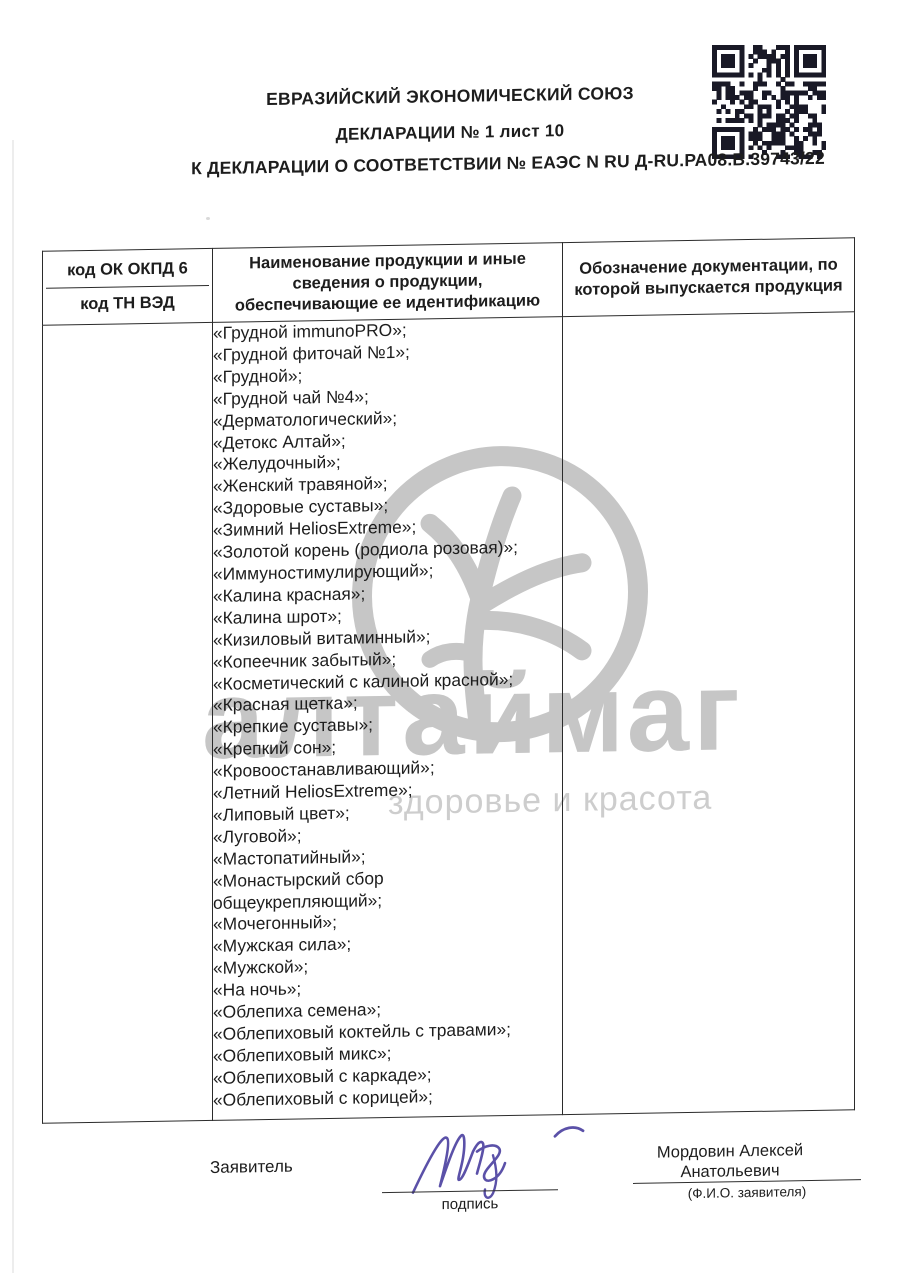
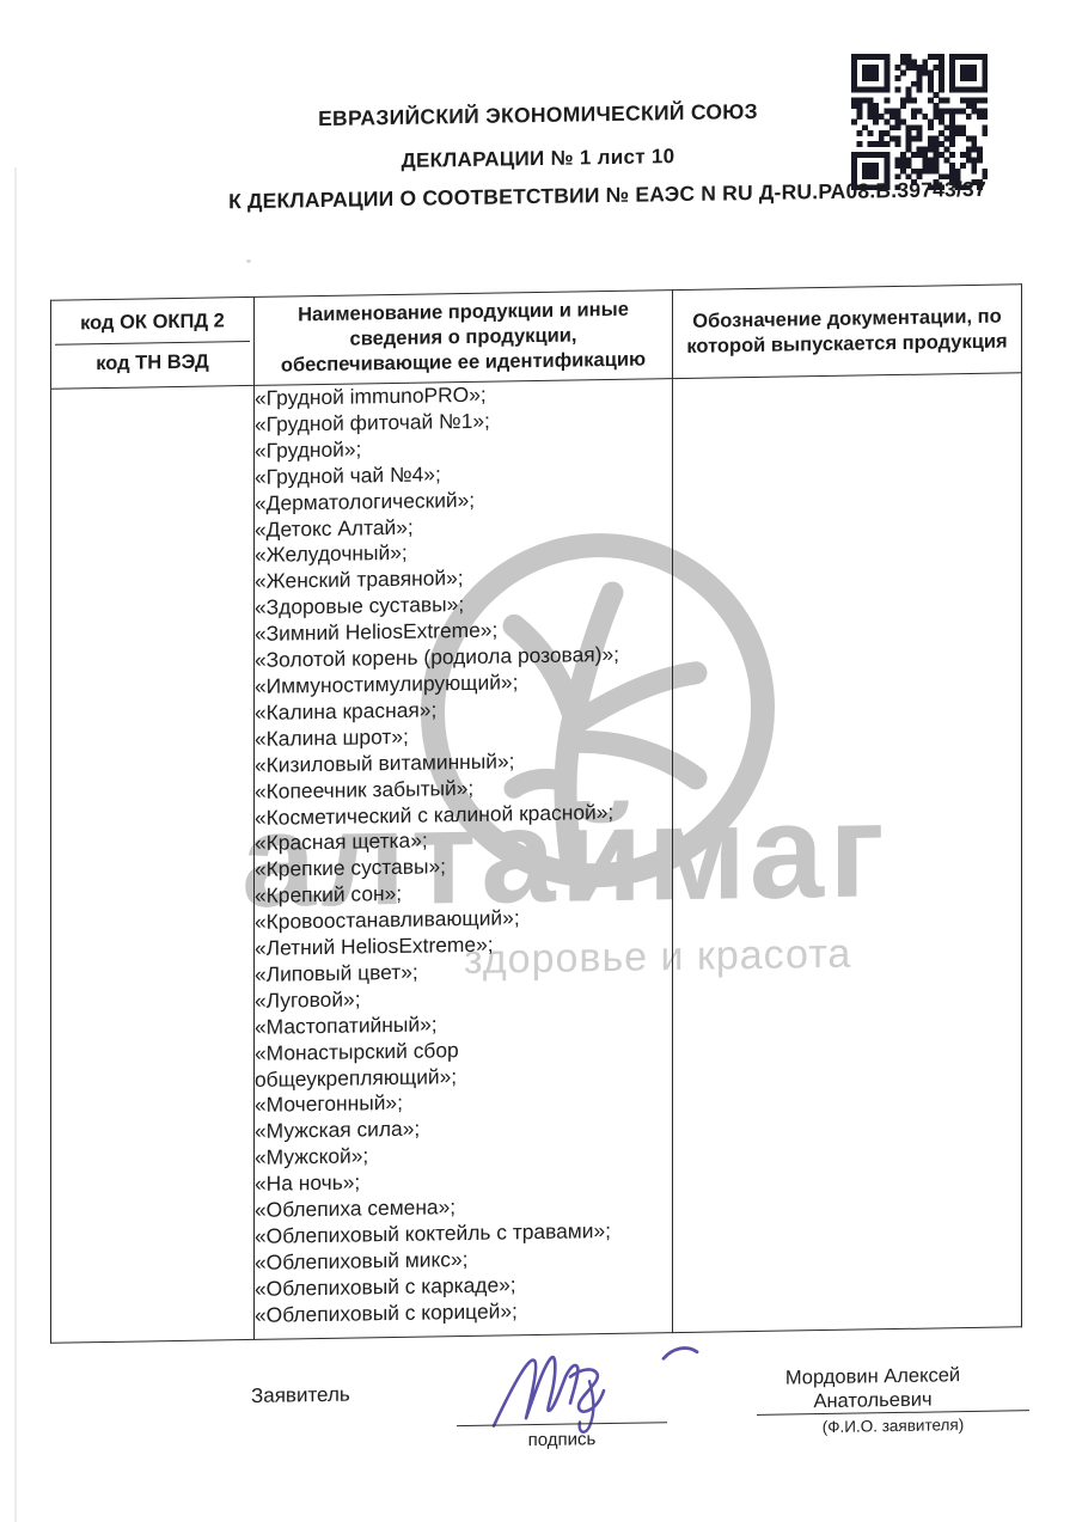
  алтаймаг
  здоровье и красота
  ЕВРАЗИЙСКИЙ ЭКОНОМИЧЕСКИЙ СОЮЗ
  ДЕКЛАРАЦИИ № 1 лист 10
- К ДЕКЛАРАЦИИ О СООТВЕТСТВИИ № ЕАЭС N RU Д-RU.РА08.В.39743/22
+ К ДЕКЛАРАЦИИ О СООТВЕТСТВИИ № ЕАЭС N RU Д-RU.РА08.В.39743/37
- код ОК ОКПД 6 код ТН ВЭД	Наименование продукции и иныесведения о продукции,обеспечивающие ее идентификацию	Обозначение документации, покоторой выпускается продукция
+ код ОК ОКПД 2 код ТН ВЭД	Наименование продукции и иныесведения о продукции,обеспечивающие ее идентификацию	Обозначение документации, покоторой выпускается продукция
  	«Грудной immunoPRO»;«Грудной фиточай №1»;«Грудной»;«Грудной чай №4»;«Дерматологический»;«Детокс Алтай»;«Желудочный»;«Женский травяной»;«Здоровые суставы»;«Зимний HeliosExtreme»;«Золотой корень (родиола розовая)»;«Иммуностимулирующий»;«Калина красная»;«Калина шрот»;«Кизиловый витаминный»;«Копеечник забытый»;«Косметический с калиной красной»;«Красная щетка»;«Крепкие суставы»;«Крепкий сон»;«Кровоостанавливающий»;«Летний HeliosExtreme»;«Липовый цвет»;«Луговой»;«Мастопатийный»;«Монастырский сборобщеукрепляющий»;«Мочегонный»;«Мужская сила»;«Мужской»;«На ночь»;«Облепиха семена»;«Облепиховый коктейль с травами»;«Облепиховый микс»;«Облепиховый с каркаде»;«Облепиховый с корицей»;
  Заявитель
  подпись
  Мордовин Алексей
  Анатольевич
  (Ф.И.О. заявителя)
